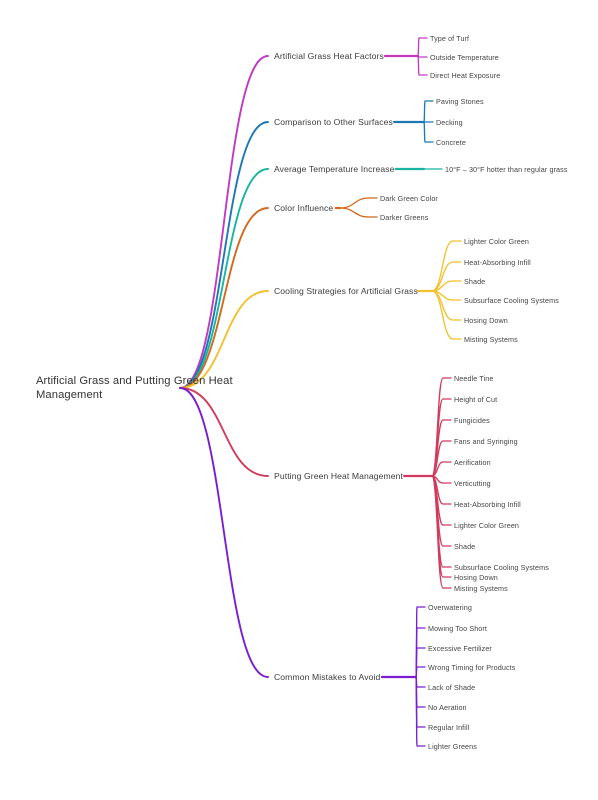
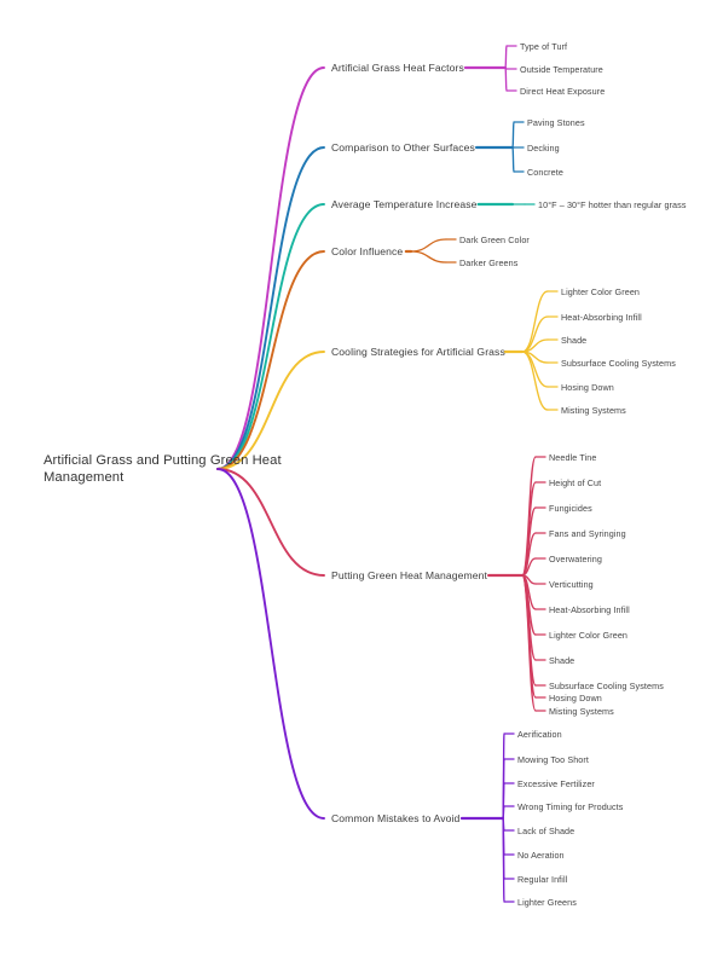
  Artificial Grass and Putting Green Heat Management
  Artificial Grass Heat Factors
  Type of Turf
  Outside Temperature
  Direct Heat Exposure
  Comparison to Other Surfaces
  Paving Stones
  Decking
  Concrete
  Average Temperature Increase
  10°F – 30°F hotter than regular grass
  Color Influence
  Dark Green Color
  Darker Greens
  Cooling Strategies for Artificial Grass
  Lighter Color Green
  Heat-Absorbing Infill
  Shade
  Subsurface Cooling Systems
  Hosing Down
  Misting Systems
  Putting Green Heat Management
  Needle Tine
  Height of Cut
  Fungicides
  Fans and Syringing
- Aerification
+ Overwatering
  Verticutting
  Heat-Absorbing Infill
  Lighter Color Green
  Shade
  Subsurface Cooling Systems
  Hosing Down
  Misting Systems
  Common Mistakes to Avoid
- Overwatering
+ Aerification
  Mowing Too Short
  Excessive Fertilizer
  Wrong Timing for Products
  Lack of Shade
  No Aeration
  Regular Infill
  Lighter Greens
